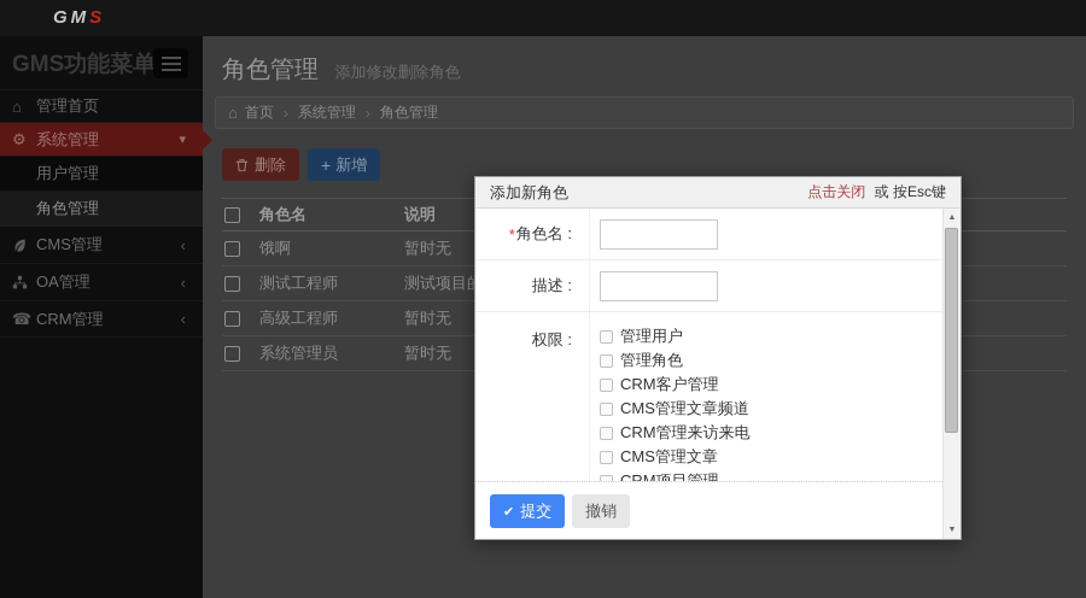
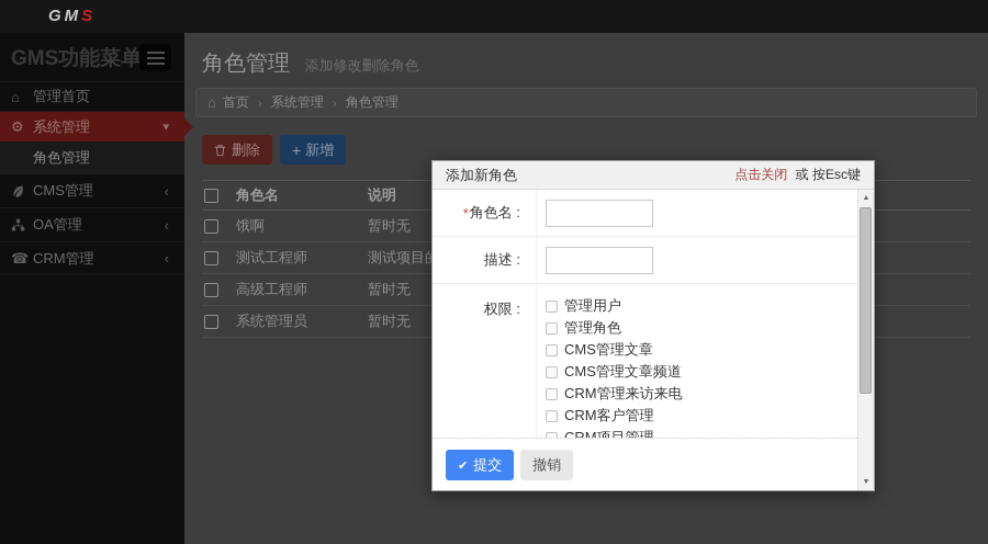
  GMS
  GMS功能菜单
  ⌂
  管理首页
  ⚙
  系统管理
  ▾
- 用户管理
  角色管理
  CMS管理
  ‹
  OA管理
  ‹
  ☎
  CRM管理
  ‹
  角色管理 添加修改删除角色
  ⌂
  首页
  ›
  系统管理
  ›
  角色管理
  删除
  +
  新增
  角色名
  说明
  饿啊
  暂时无
  测试工程师
  测试项目
  高级工程师
  暂时无
  系统管理员
  暂时无
  添加新角色
  点击关闭 或 按Esc键
  *
  角色名 :
  描述 :
  权限 :
  管理用户
  管理角色
- CRM客户管理
+ CMS管理文章
  CMS管理文章频道
  CRM管理来访来电
- CMS管理文章
+ CRM客户管理
  ✔
  提交
  撤销
